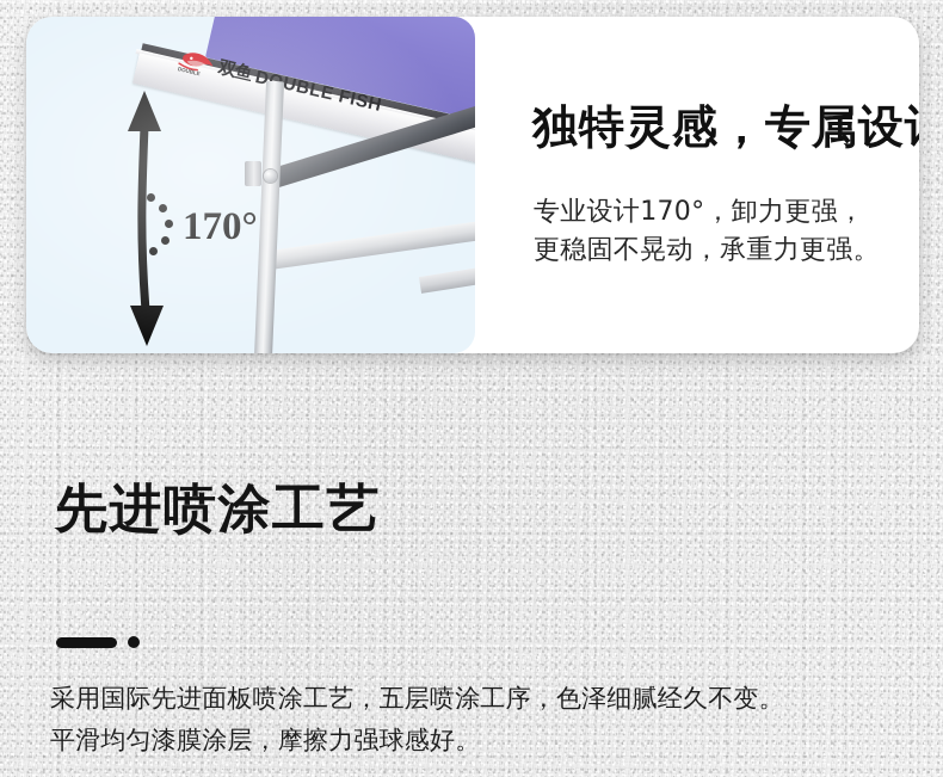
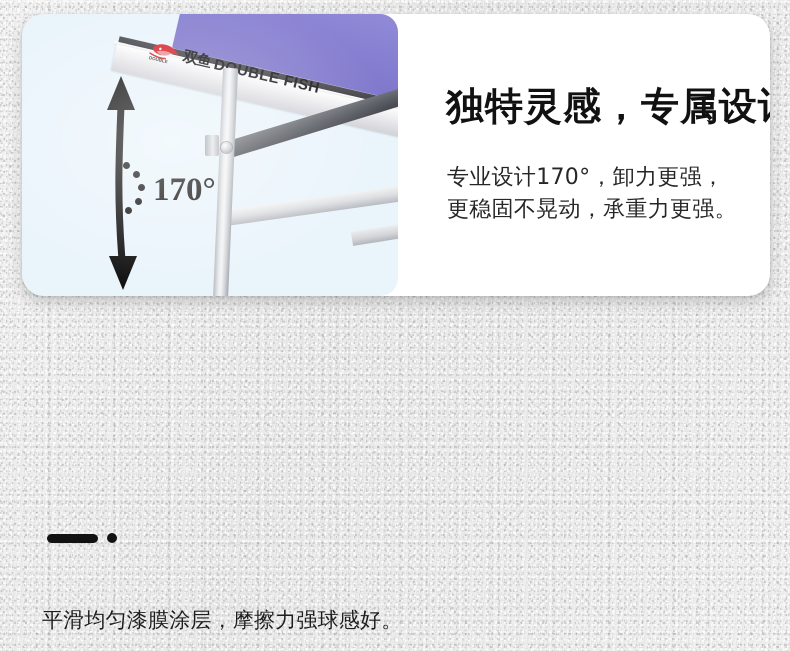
  独特灵感，专属设
  专业设计170°，卸力更强，
  更稳固不晃动，承重力更强。
- 先进喷涂工艺
- 采用国际先进面板喷涂工艺，五层喷涂工序，色泽细腻经久不变。
  平滑均匀漆膜涂层，摩擦力强球感好。
